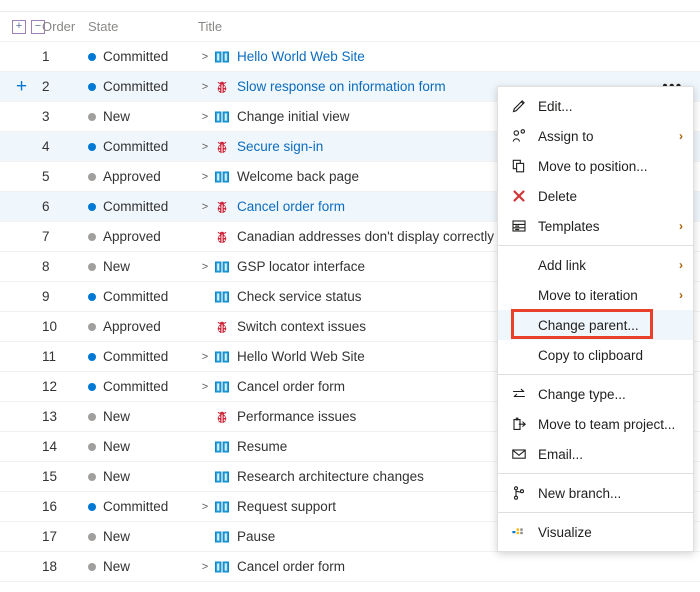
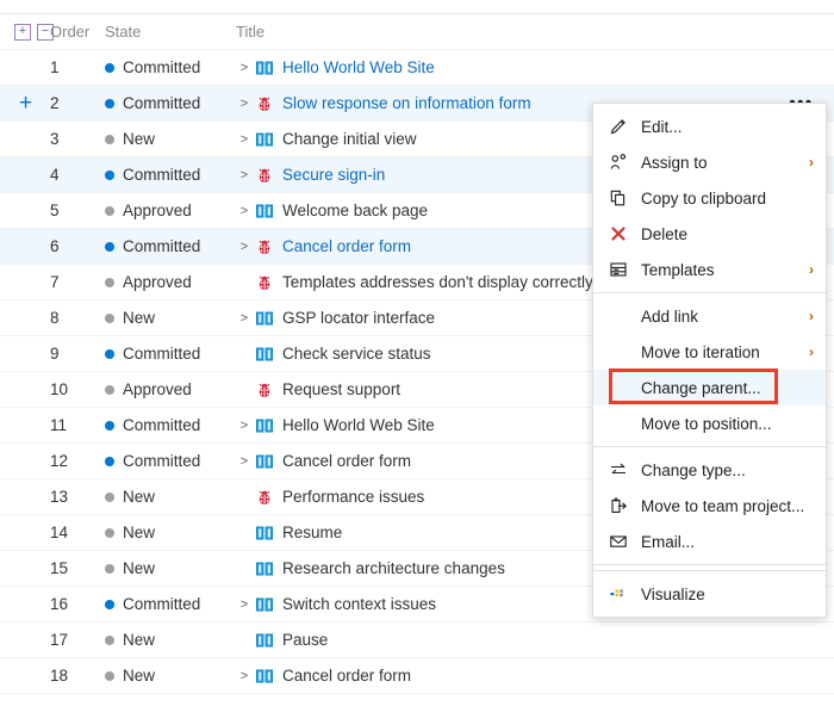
  +
  −
  Order
  State
  Title
  1
  Committed
  >
  Hello World Web Site
  +
  2
  Committed
  >
  Slow response on information form
  3
  New
  >
  Change initial view
  4
  Committed
  >
  Secure sign-in
  5
  Approved
  >
  Welcome back page
  6
  Committed
  >
  Cancel order form
  7
  Approved
- Canadian addresses don't display correctly
+ Templates addresses don't display correctly
  8
  New
  >
  GSP locator interface
  9
  Committed
  Check service status
  10
  Approved
- Switch context issues
+ Request support
  11
  Committed
  >
  Hello World Web Site
  12
  Committed
  >
  Cancel order form
  13
  New
  Performance issues
  14
  New
  Resume
  15
  New
  Research architecture changes
  16
  Committed
  >
- Request support
+ Switch context issues
  17
  New
  Pause
  18
  New
  >
  Cancel order form
  Edit...
  Assign to
  ›
- Move to position...
+ Copy to clipboard
  Delete
  Templates
  ›
  Add link
  ›
  Move to iteration
  ›
  Change parent...
- Copy to clipboard
+ Move to position...
  Change type...
  Move to team project...
  Email...
- New branch...
  Visualize
